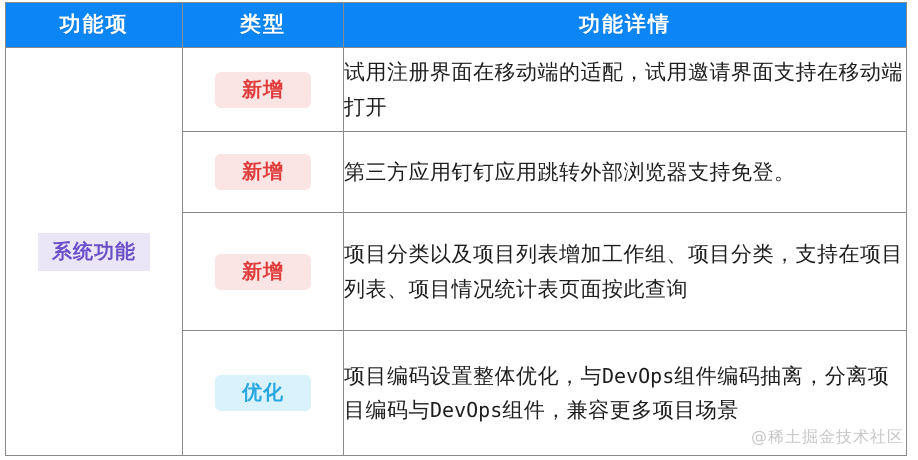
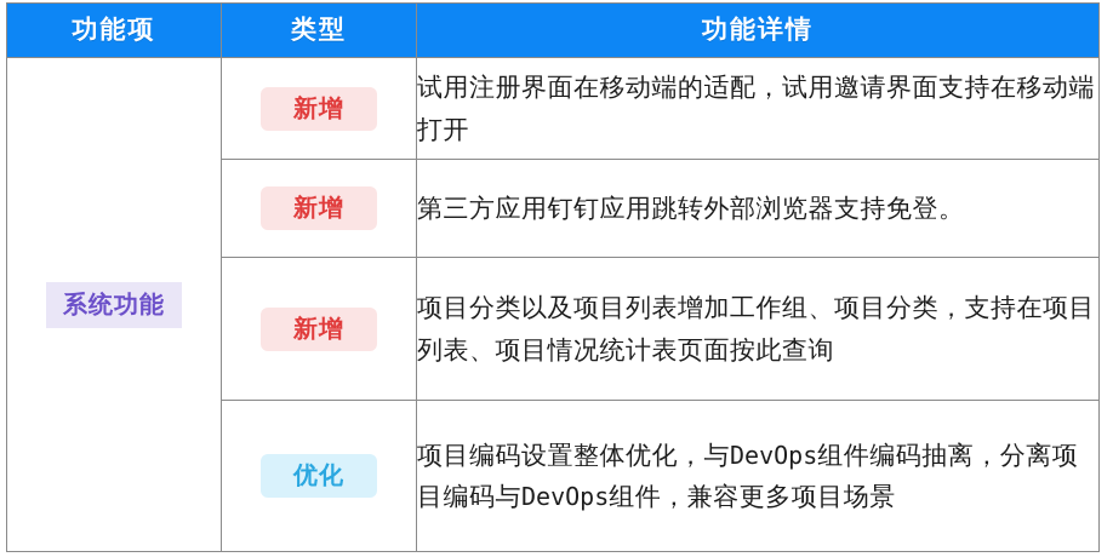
  功能项	类型	功能详情
  系统功能	新增	试用注册界面在移动端的适配，试用邀请界面支持在移动端打开
  新增	第三方应用钉钉应用跳转外部浏览器支持免登。
  新增	项目分类以及项目列表增加工作组、项目分类，支持在项目列表、项目情况统计表页面按此查询
  优化	项目编码设置整体优化，与DevOps组件编码抽离，分离项目编码与DevOps组件，兼容更多项目场景
- @稀土掘金技术社区
